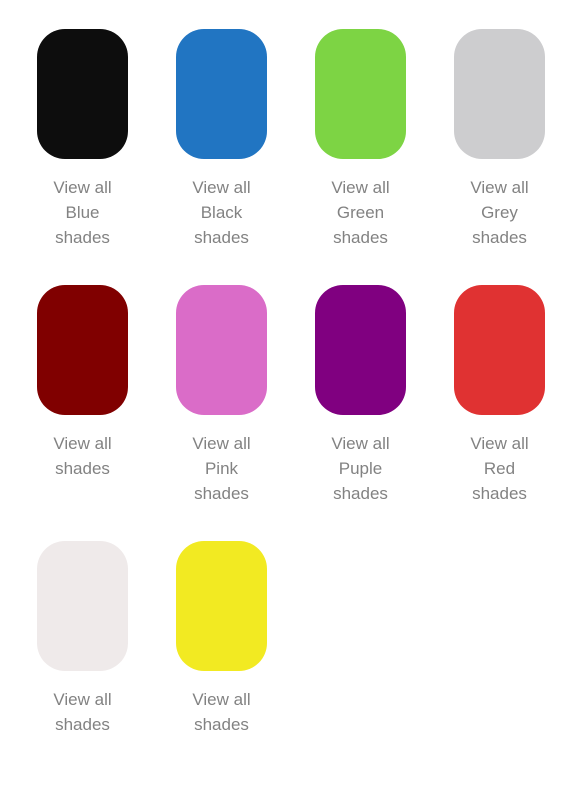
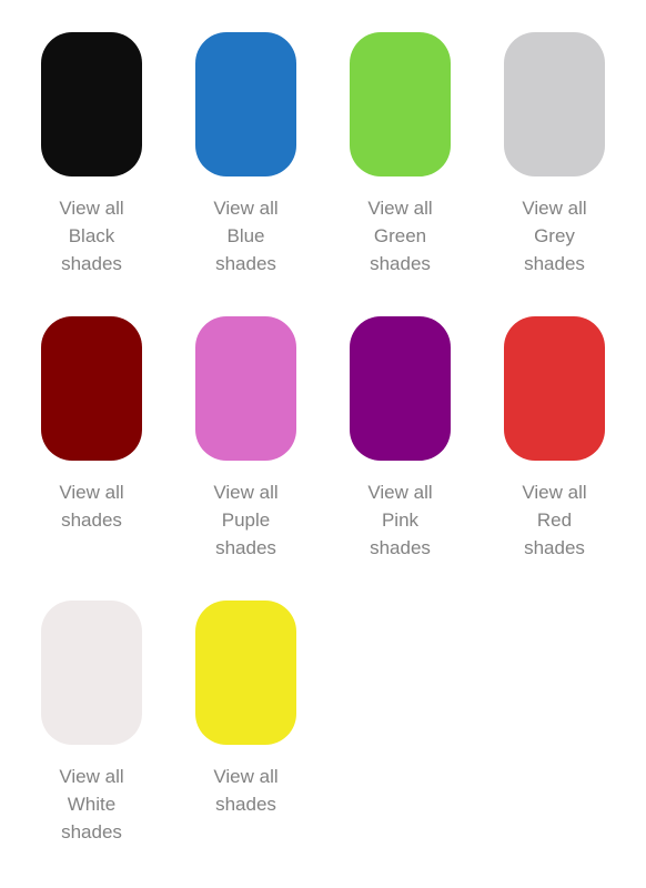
  View all
- Blue
+ Black
  shades
  View all
- Black
+ Blue
  shades
  View all
  Green
  shades
  View all
  Grey
  shades
  View all
  shades
  View all
- Pink
+ Puple
  shades
  View all
- Puple
+ Pink
  shades
  View all
  Red
  shades
  View all
+ White
  shades
  View all
  shades
